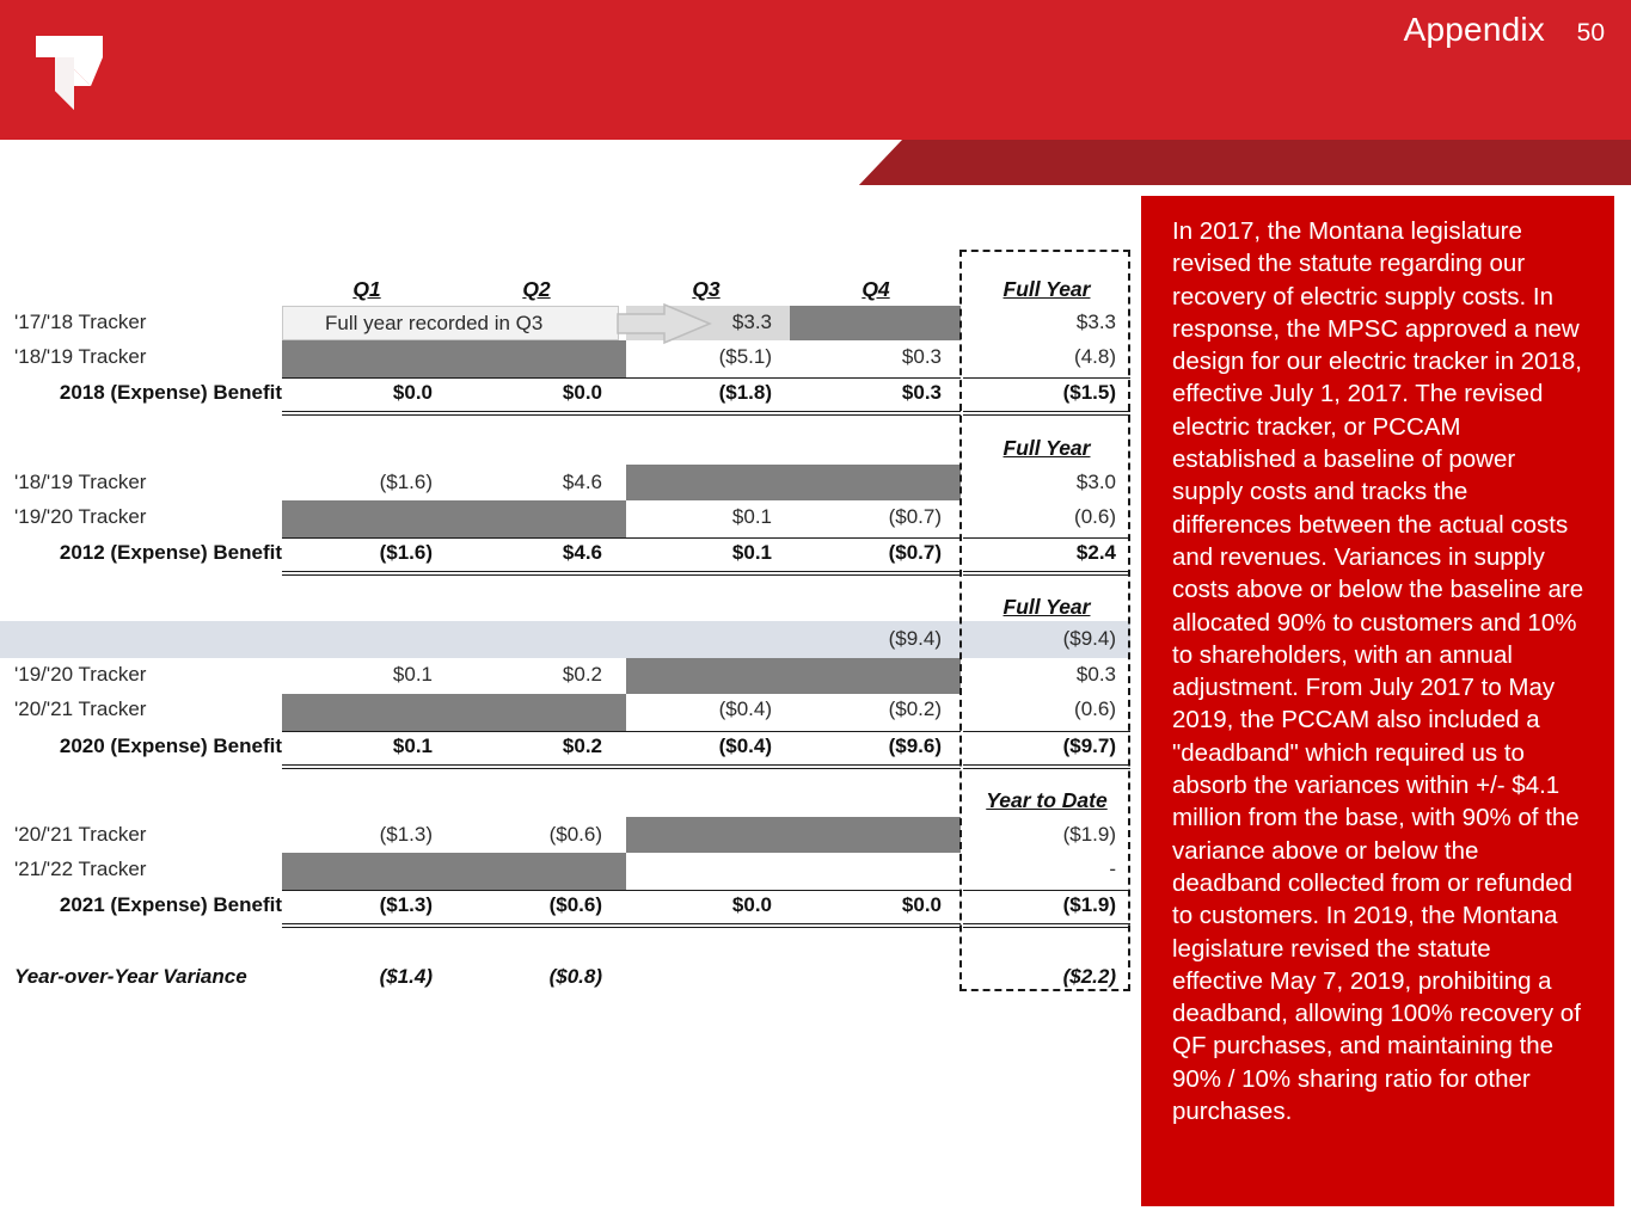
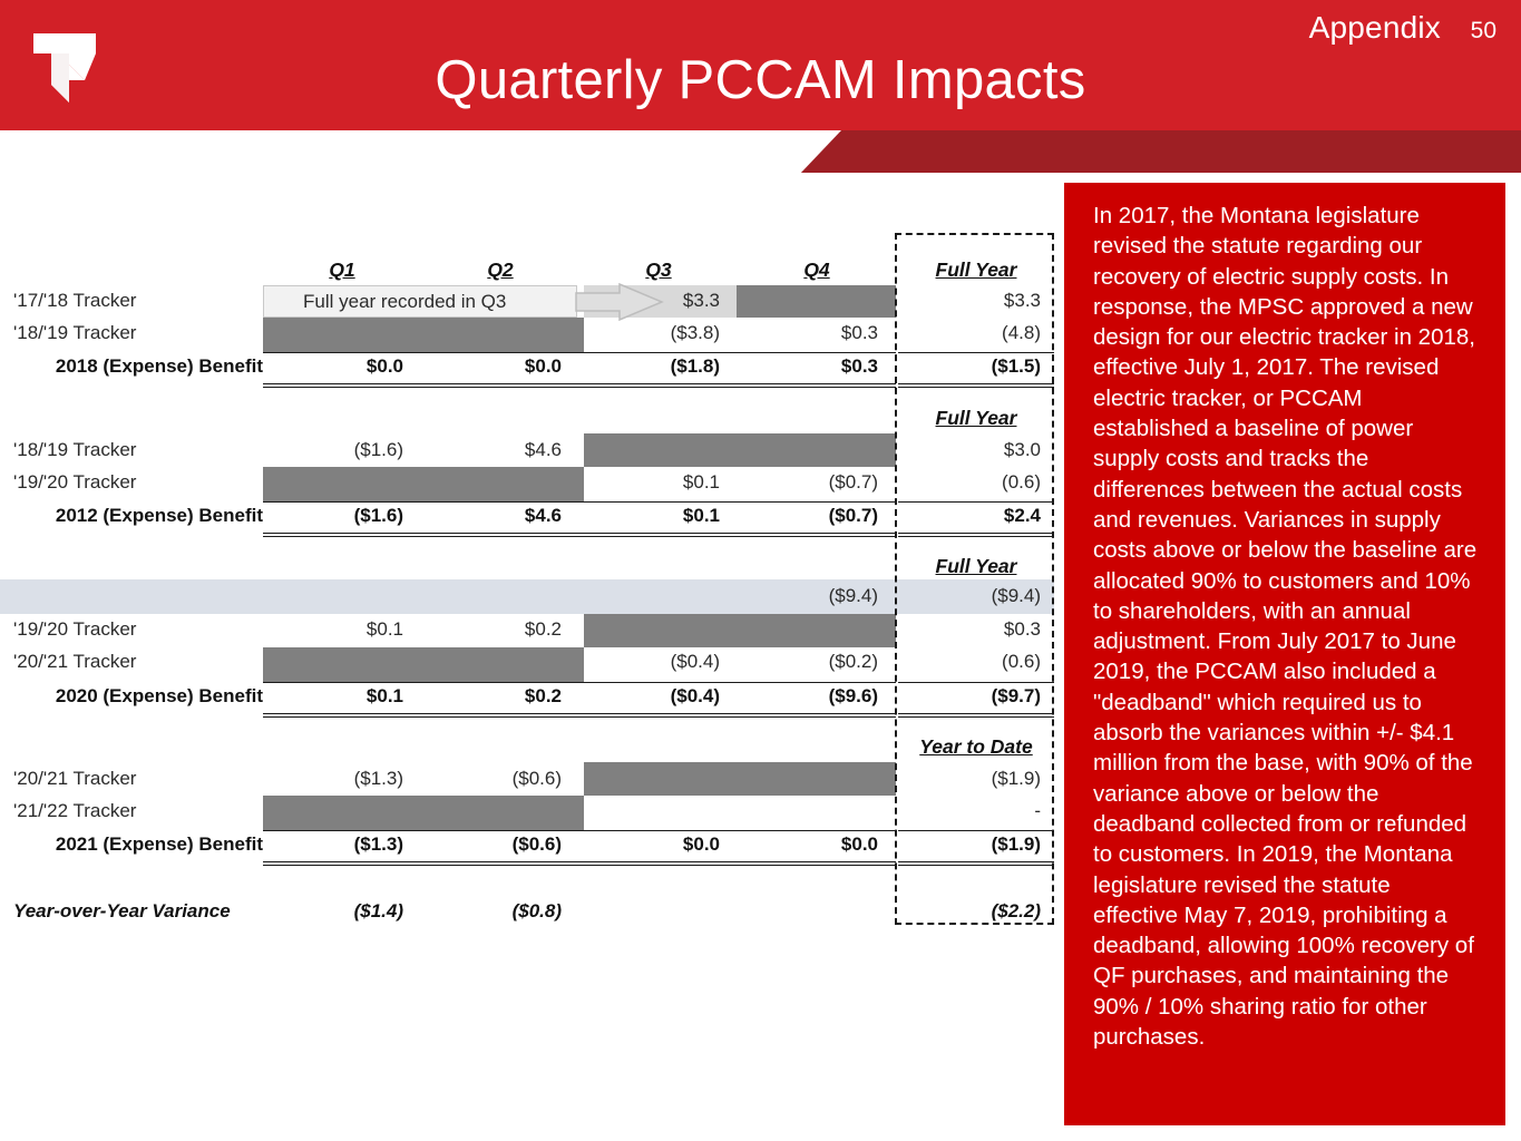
  Appendix
  50
+ Quarterly PCCAM Impacts
- In 2017, the Montana legislature revised the statute regarding our recovery of electric supply costs. In response, the MPSC approved a new design for our electric tracker in 2018, effective July 1, 2017. The revised electric tracker, or PCCAM established a baseline of power supply costs and tracks the differences between the actual costs and revenues. Variances in supply costs above or below the baseline are allocated 90% to customers and 10% to shareholders, with an annual adjustment. From July 2017 to May 2019, the PCCAM also included a "deadband" which required us to absorb the variances within +/- $4.1 million from the base, with 90% of the variance above or below the deadband collected from or refunded to customers. In 2019, the Montana legislature revised the statute effective May 7, 2019, prohibiting a deadband, allowing 100% recovery of QF purchases, and maintaining the 90% / 10% sharing ratio for other purchases.
+ In 2017, the Montana legislature revised the statute regarding our recovery of electric supply costs. In response, the MPSC approved a new design for our electric tracker in 2018, effective July 1, 2017. The revised electric tracker, or PCCAM established a baseline of power supply costs and tracks the differences between the actual costs and revenues. Variances in supply costs above or below the baseline are allocated 90% to customers and 10% to shareholders, with an annual adjustment. From July 2017 to June 2019, the PCCAM also included a "deadband" which required us to absorb the variances within +/- $4.1 million from the base, with 90% of the variance above or below the deadband collected from or refunded to customers. In 2019, the Montana legislature revised the statute effective May 7, 2019, prohibiting a deadband, allowing 100% recovery of QF purchases, and maintaining the 90% / 10% sharing ratio for other purchases.
  Q1
  Q2
  Q3
  Q4
  Full Year
  Full Year
  Full Year
  Year to Date
  Full year recorded in Q3
  '17/'18 Tracker
  $3.3
  $3.3
  '18/'19 Tracker
- ($5.1)
+ ($3.8)
  $0.3
  (4.8)
  2018 (Expense) Benefit
  $0.0
  $0.0
  ($1.8)
  $0.3
  ($1.5)
  '18/'19 Tracker
  ($1.6)
  $4.6
  $3.0
  '19/'20 Tracker
  $0.1
  ($0.7)
  (0.6)
  2012 (Expense) Benefit
  ($1.6)
  $4.6
  $0.1
  ($0.7)
  $2.4
  ($9.4)
  ($9.4)
  '19/'20 Tracker
  $0.1
  $0.2
  $0.3
  '20/'21 Tracker
  ($0.4)
  ($0.2)
  (0.6)
  2020 (Expense) Benefit
  $0.1
  $0.2
  ($0.4)
  ($9.6)
  ($9.7)
  '20/'21 Tracker
  ($1.3)
  ($0.6)
  ($1.9)
  '21/'22 Tracker
  -
  2021 (Expense) Benefit
  ($1.3)
  ($0.6)
  $0.0
  $0.0
  ($1.9)
  Year-over-Year Variance
  ($1.4)
  ($0.8)
  ($2.2)
